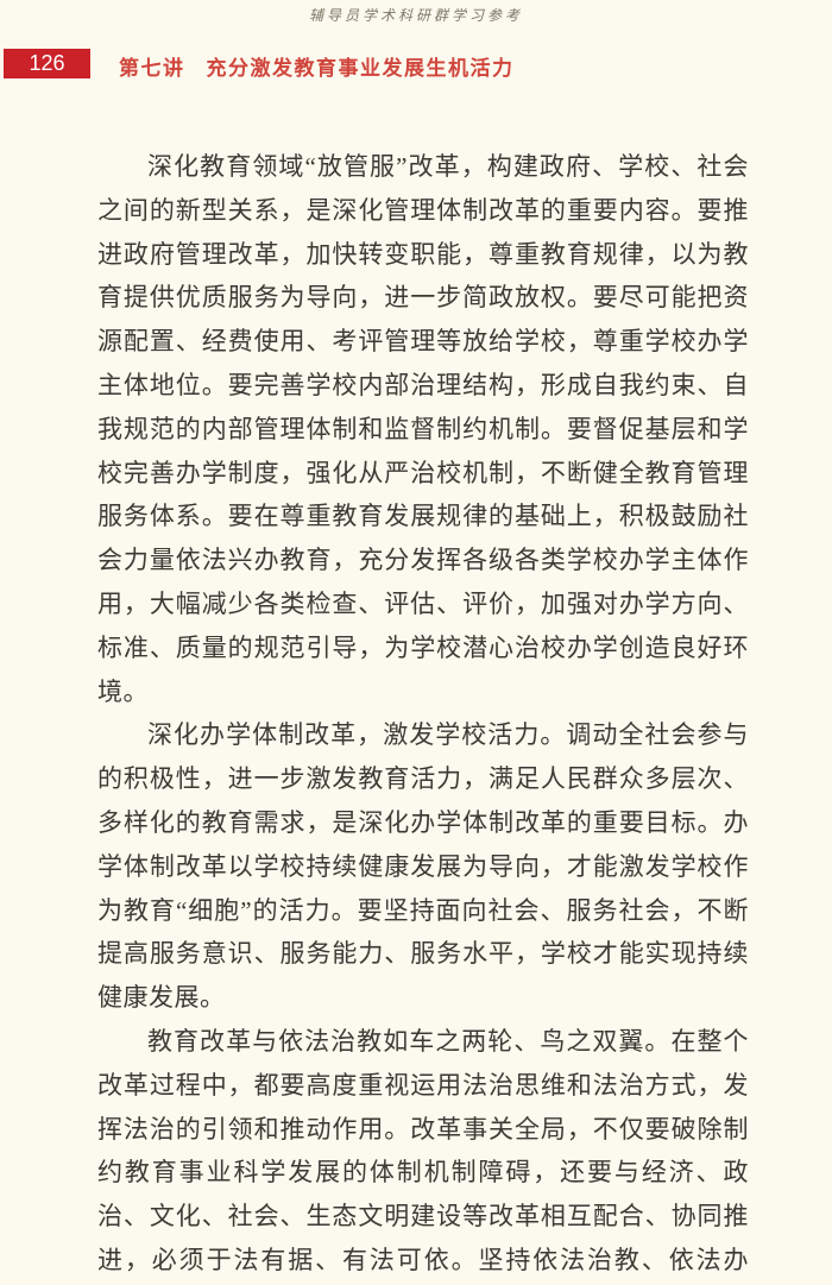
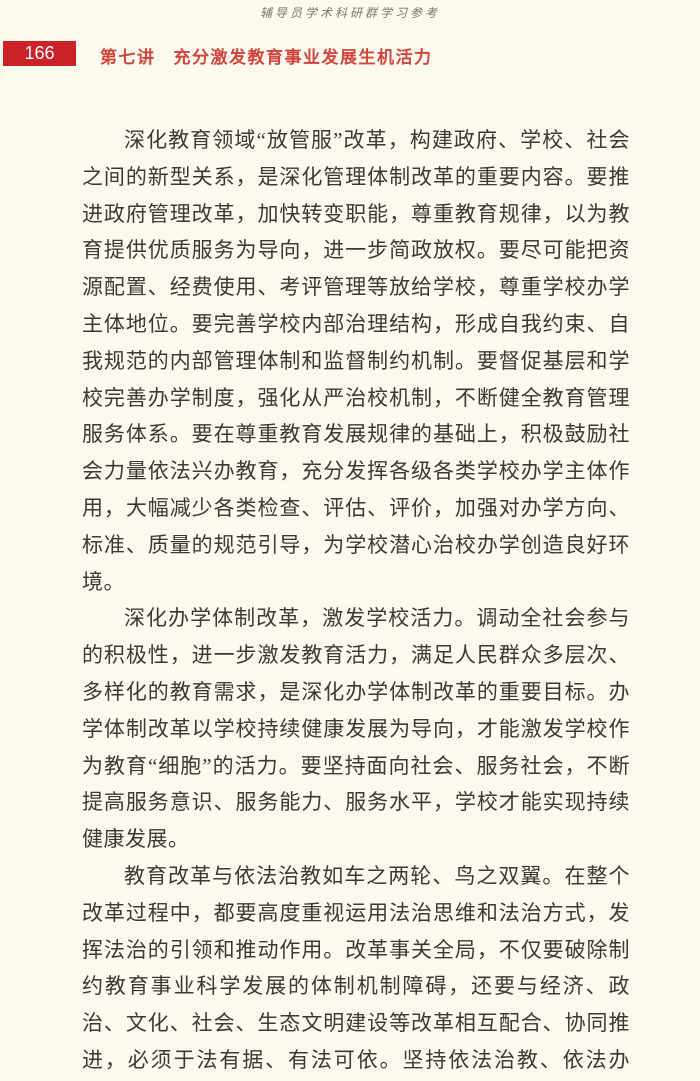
  辅导员学术科研群学习参考
- 126
+ 166
  第七讲 充分激发教育事业发展生机活力
  深化教育领域“放管服”改革，构建政府、学校、社会之间的新型关系，是深化管理体制改革的重要内容。要推进政府管理改革，加快转变职能，尊重教育规律，以为教育提供优质服务为导向，进一步简政放权。要尽可能把资源配置、经费使用、考评管理等放给学校，尊重学校办学主体地位。要完善学校内部治理结构，形成自我约束、自我规范的内部管理体制和监督制约机制。要督促基层和学校完善办学制度，强化从严治校机制，不断健全教育管理服务体系。要在尊重教育发展规律的基础上，积极鼓励社会力量依法兴办教育，充分发挥各级各类学校办学主体作用，大幅减少各类检查、评估、评价，加强对办学方向、标准、质量的规范引导，为学校潜心治校办学创造良好环境。
  深化办学体制改革，激发学校活力。调动全社会参与的积极性，进一步激发教育活力，满足人民群众多层次、多样化的教育需求，是深化办学体制改革的重要目标。办学体制改革以学校持续健康发展为导向，才能激发学校作为教育“细胞”的活力。要坚持面向社会、服务社会，不断提高服务意识、服务能力、服务水平，学校才能实现持续健康发展。
  教育改革与依法治教如车之两轮、鸟之双翼。在整个改革过程中，都要高度重视运用法治思维和法治方式，发挥法治的引领和推动作用。改革事关全局，不仅要破除制约教育事业科学发展的体制机制障碍，还要与经济、政治、文化、社会、生态文明建设等改革相互配合、协同推进，必须于法有据、有法可依。坚持依法治教、依法办
